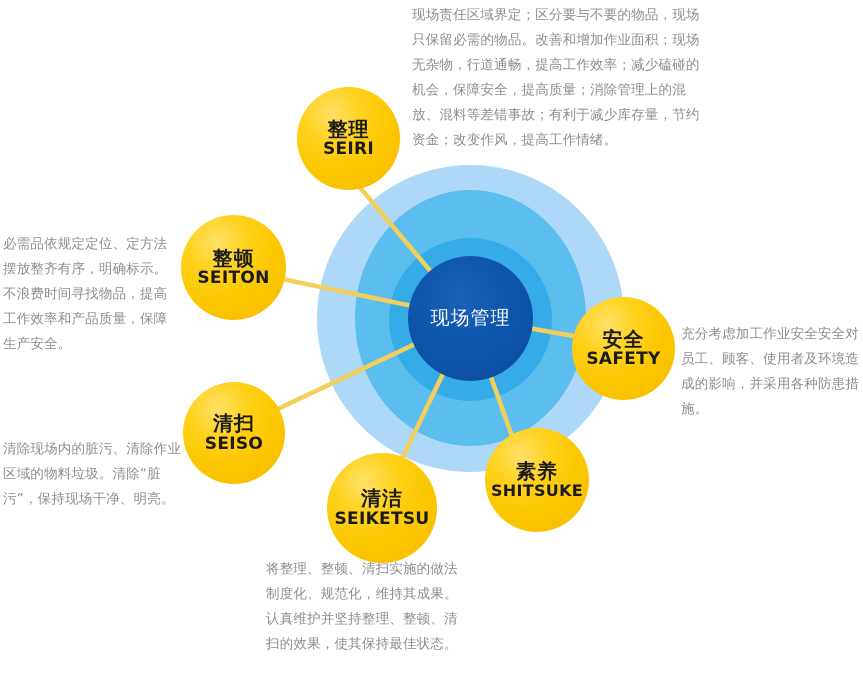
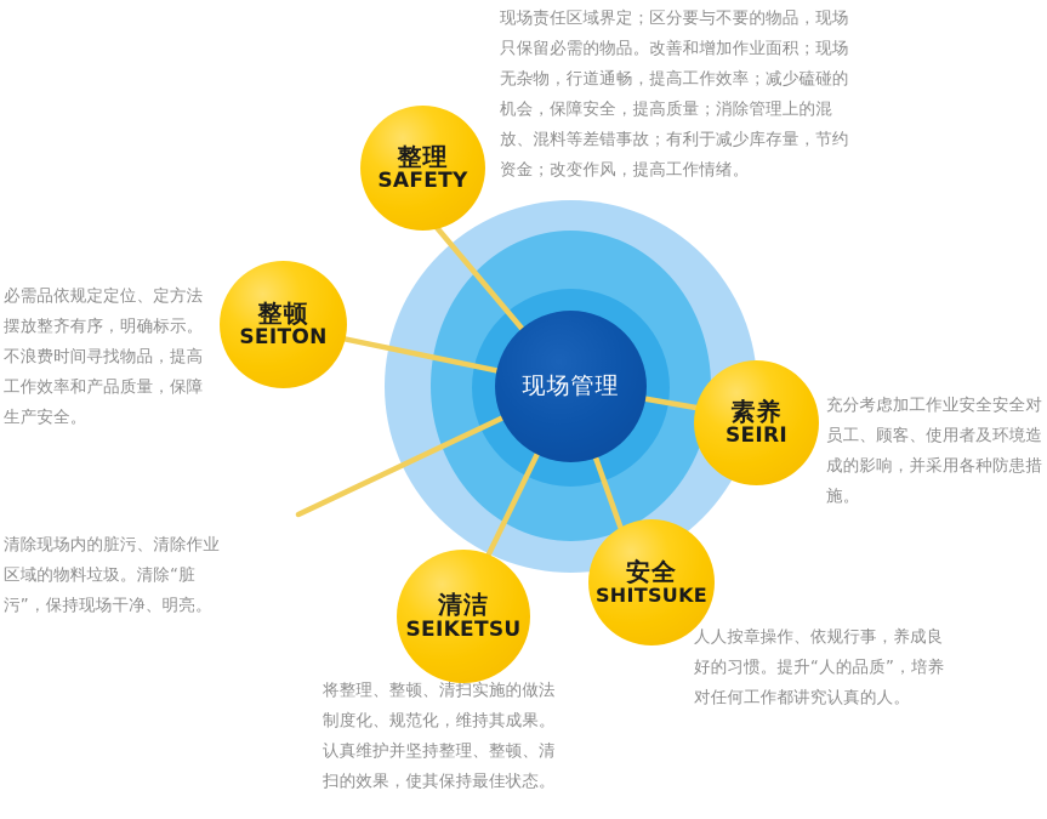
  现场管理
  整理
- SEIRI
+ SAFETY
  整顿
  SEITON
- 清扫
- SEISO
  清洁
  SEIKETSU
- 素养
+ 安全
  SHITSUKE
- 安全
+ 素养
- SAFETY
+ SEIRI
  现场责任区域界定；区分要与不要的物品，现场只保留必需的物品。改善和增加作业面积；现场无杂物，行道通畅，提高工作效率；减少磕碰的机会，保障安全，提高质量；消除管理上的混放、混料等差错事故；有利于减少库存量，节约资金；改变作风，提高工作情绪。
  必需品依规定定位、定方法摆放整齐有序，明确标示。不浪费时间寻找物品，提高工作效率和产品质量，保障生产安全。
  清除现场内的脏污、清除作业区域的物料垃圾。清除“脏污”，保持现场干净、明亮。
  将整理、整顿、清扫实施的做法制度化、规范化，维持其成果。认真维护并坚持整理、整顿、清扫的效果，使其保持最佳状态。
+ 人人按章操作、依规行事，养成良好的习惯。提升“人的品质”，培养对任何工作都讲究认真的人。
  充分考虑加工作业安全安全对员工、顾客、使用者及环境造成的影响，并采用各种防患措施。
